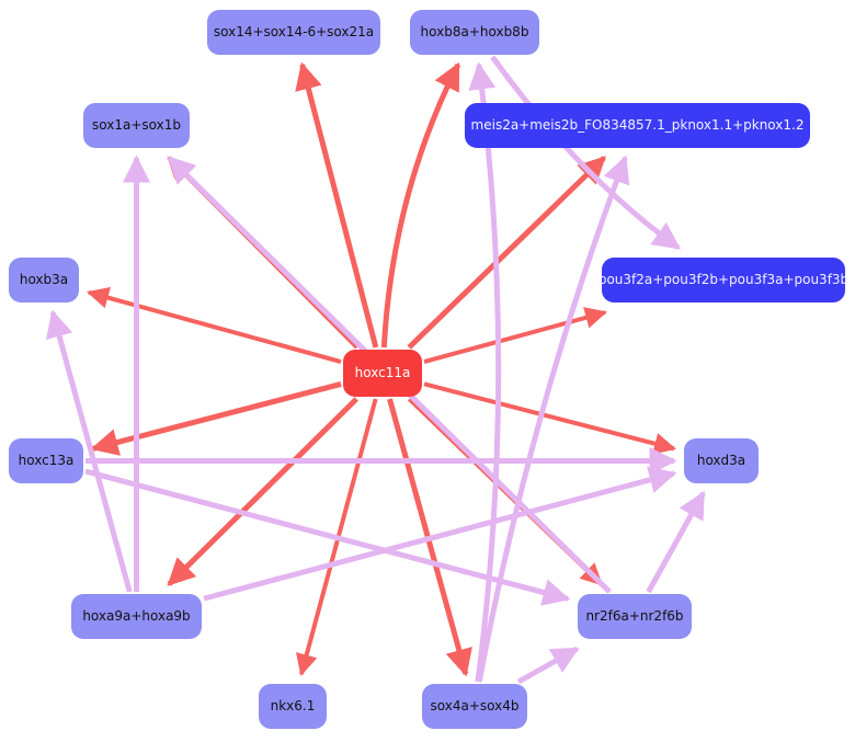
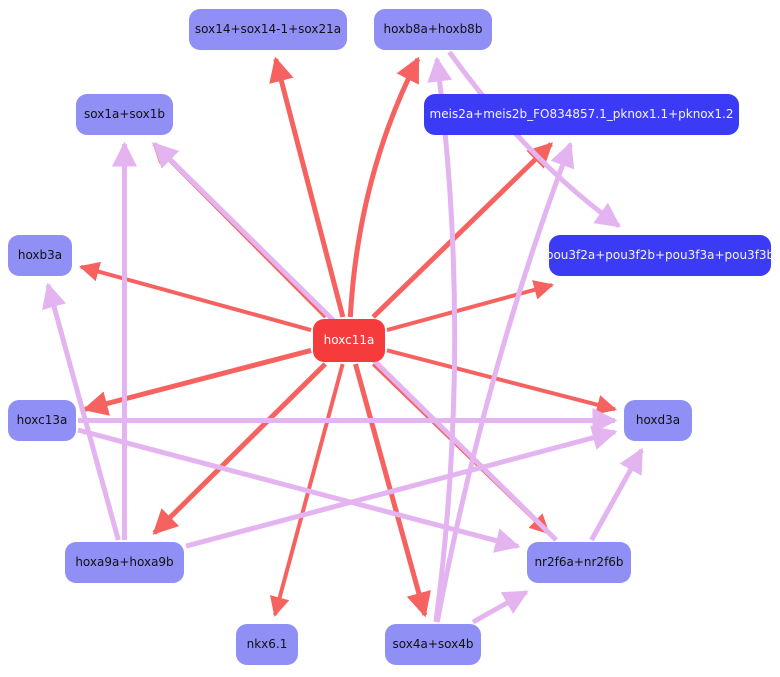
- sox14+sox14-6+sox21a
+ sox14+sox14-1+sox21a
  hoxb8a+hoxb8b
  meis2a+meis2b_FO834857.1_pknox1.1+pknox1.2
  sox1a+sox1b
  pou3f2a+pou3f2b+pou3f3a+pou3f3b
  hoxb3a
  hoxc11a
  hoxc13a
  hoxd3a
  hoxa9a+hoxa9b
  nr2f6a+nr2f6b
  nkx6.1
  sox4a+sox4b
